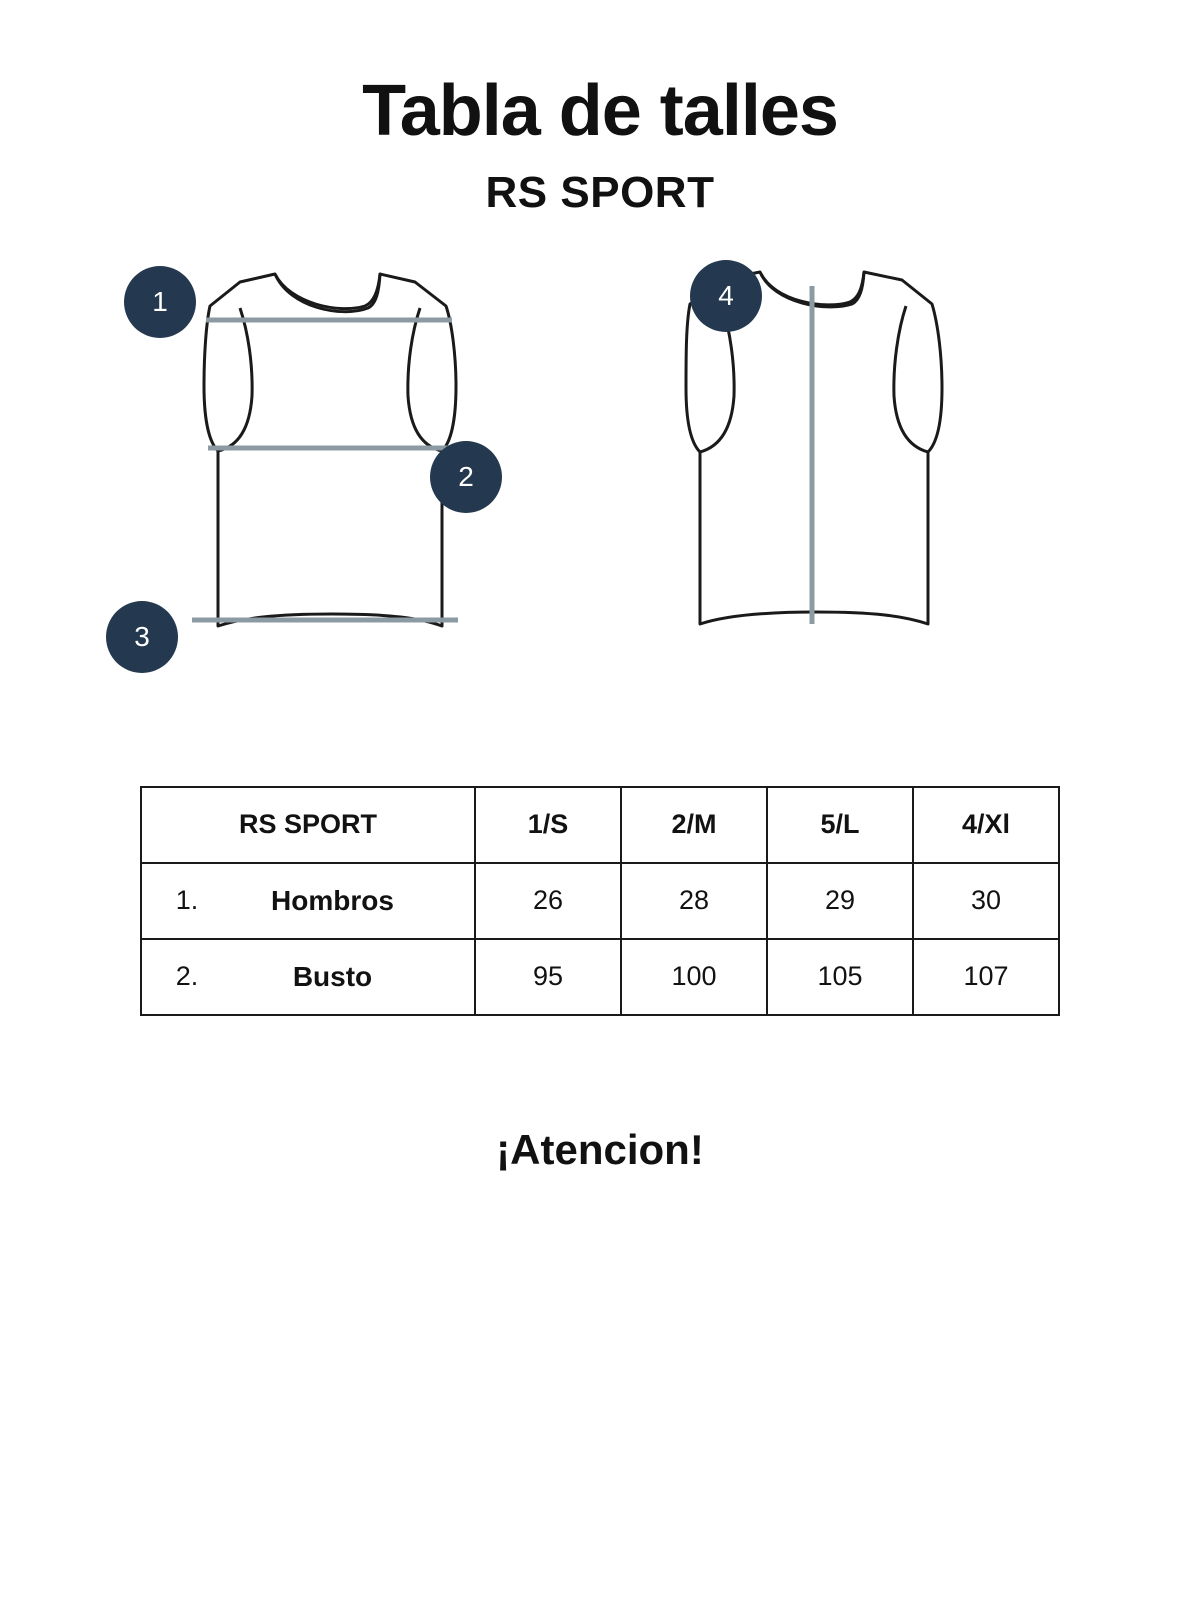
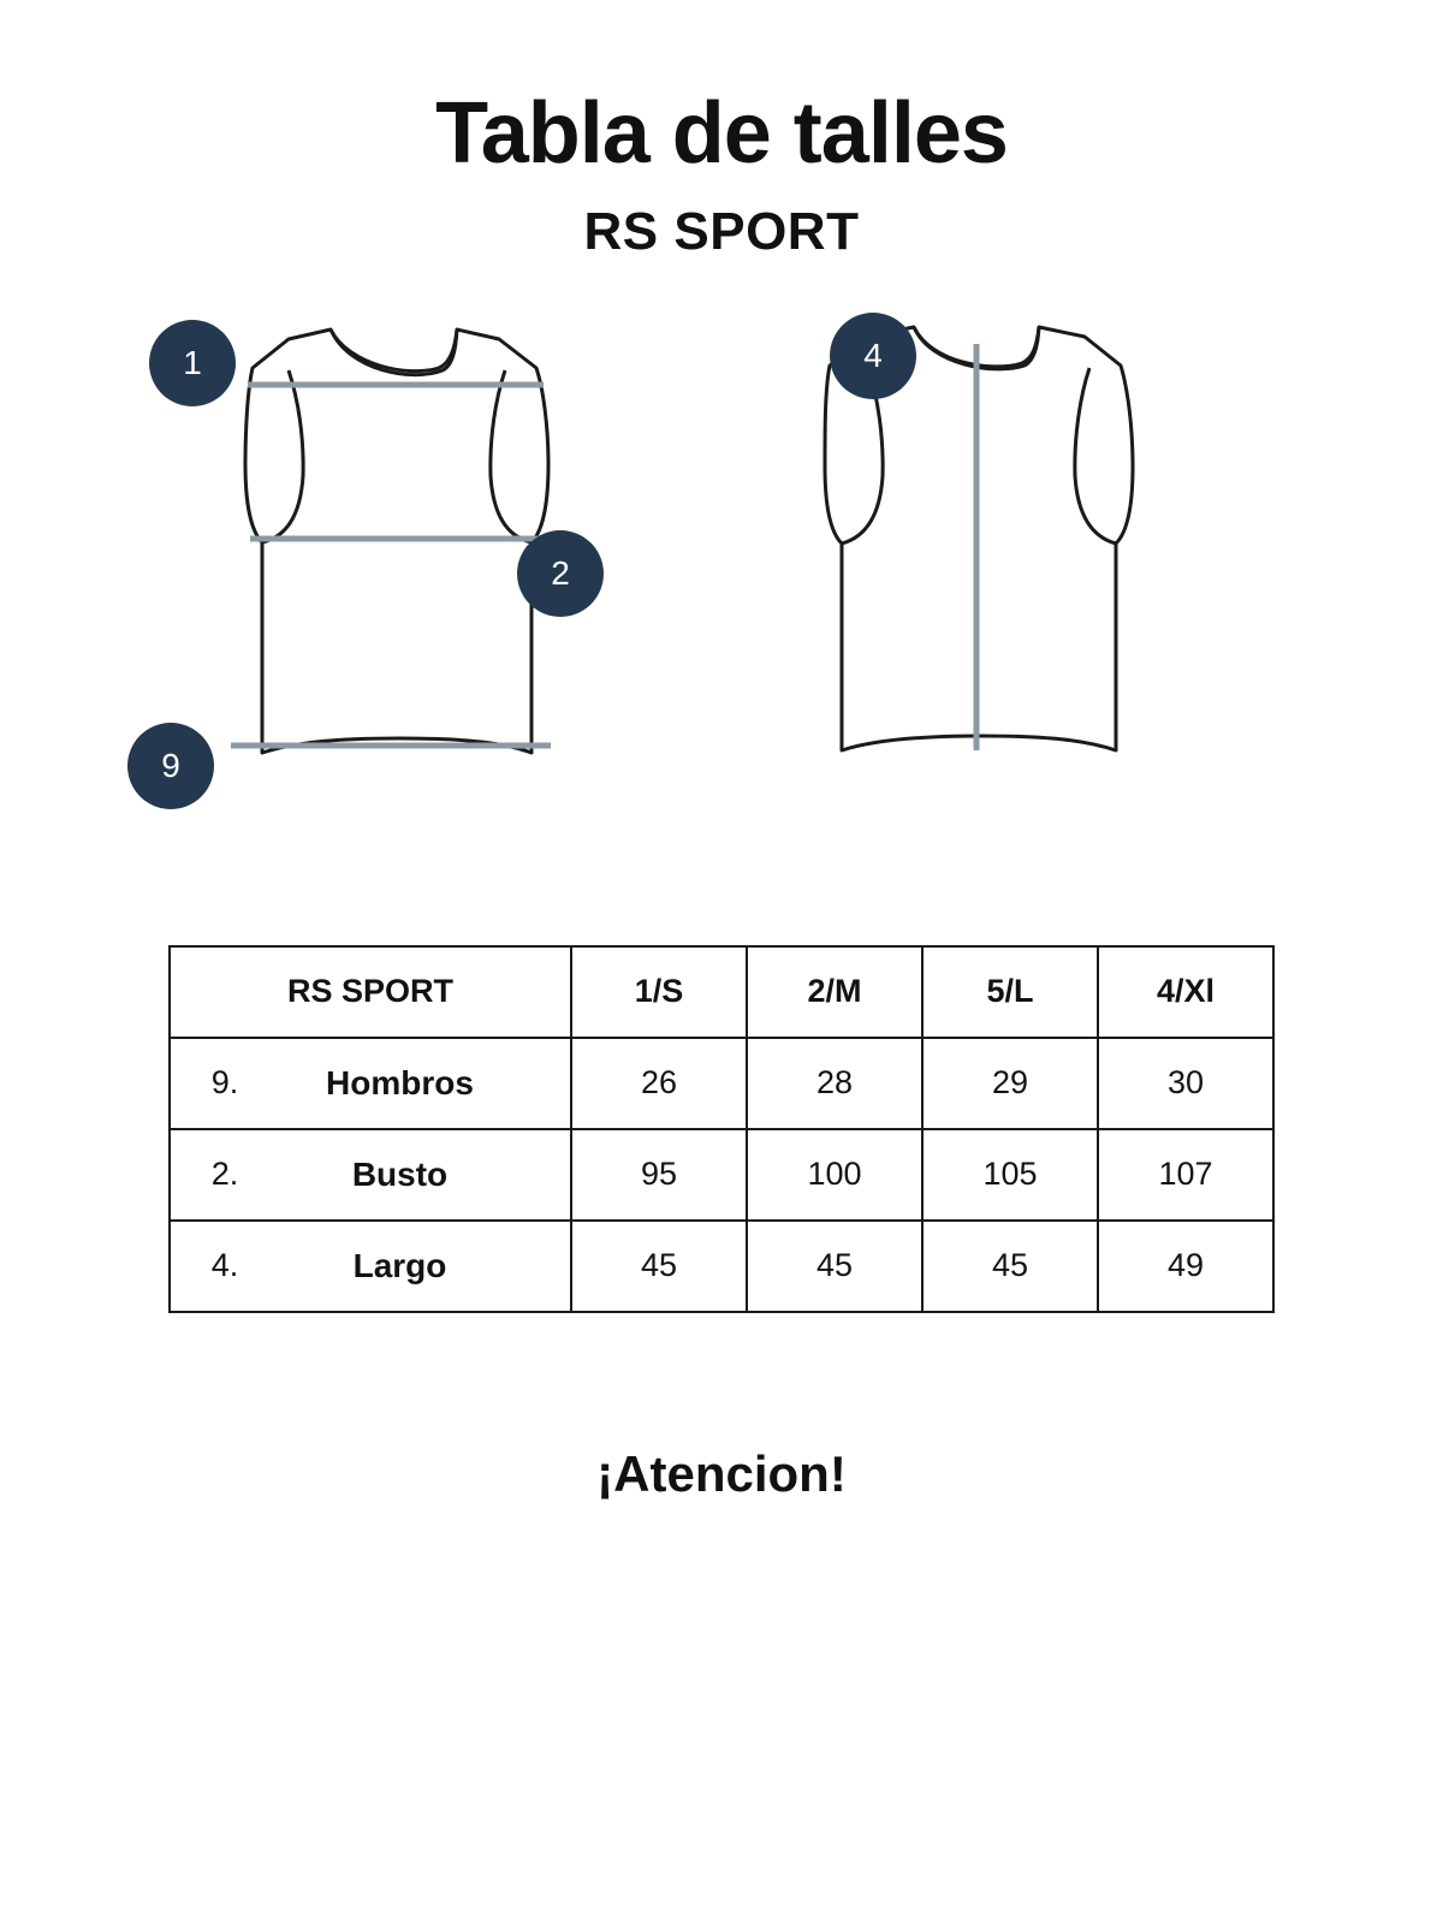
  Tabla de talles
  RS SPORT
  1
  2
- 3
+ 9
  4
  RS SPORT	1/S	2/M	5/L	4/Xl
- 1. Hombros	26	28	29	30
+ 9. Hombros	26	28	29	30
  2. Busto	95	100	105	107
+ 4. Largo	45	45	45	49
  ¡Atencion!
